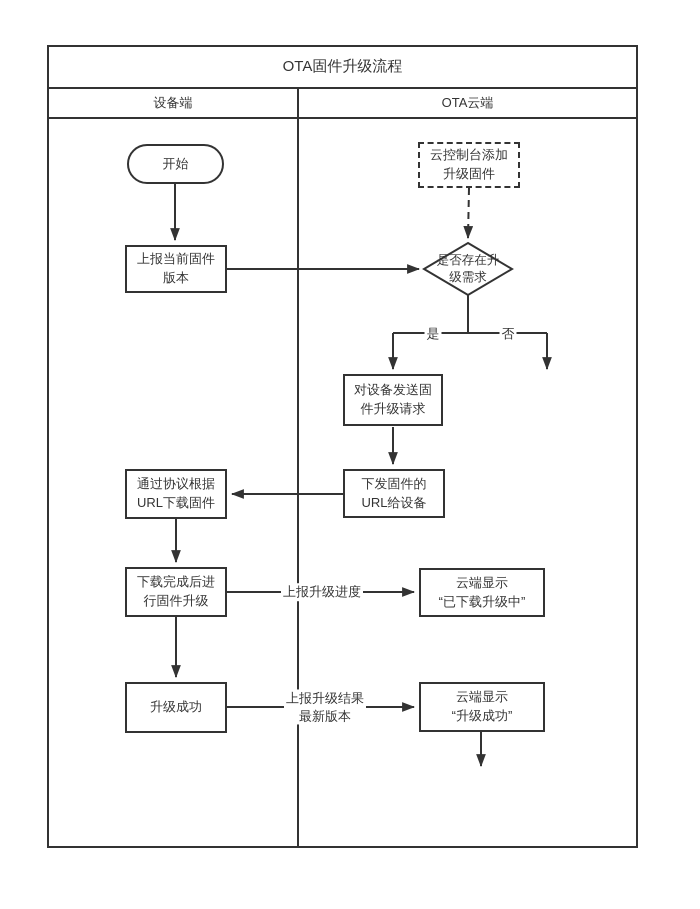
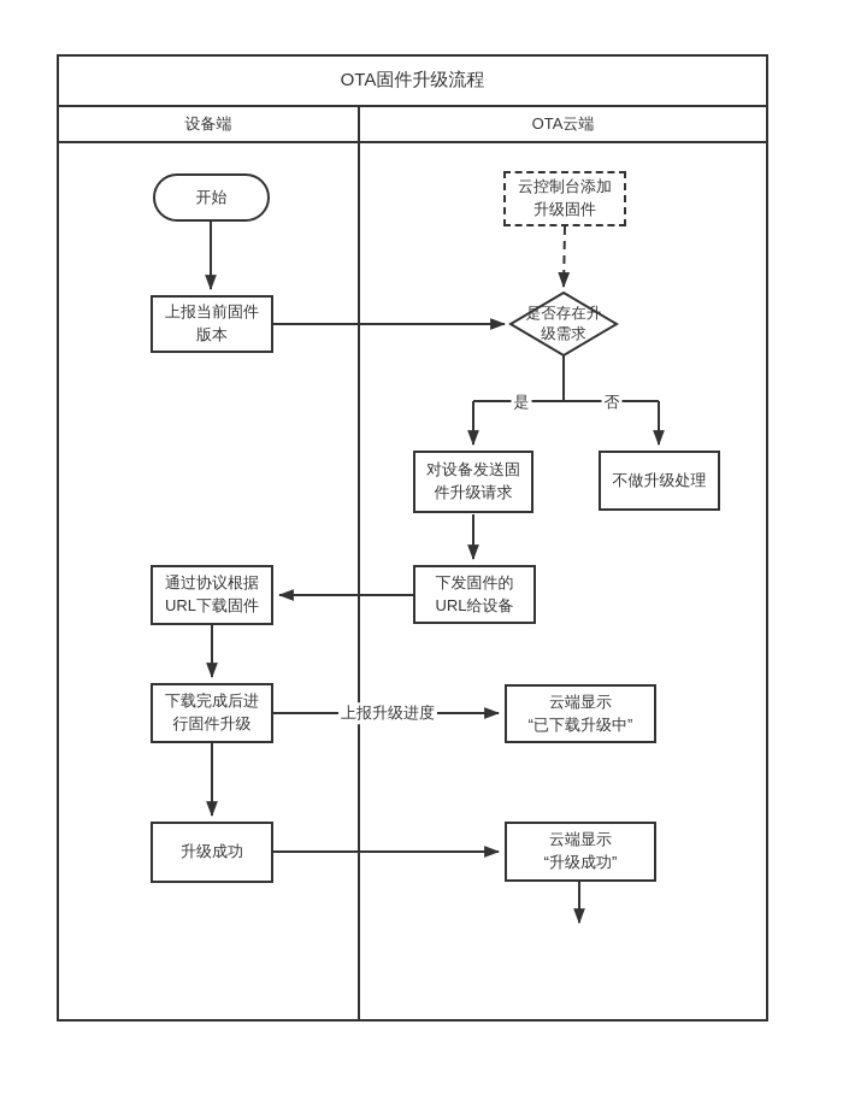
  OTA固件升级流程
  设备端
  OTA云端
  开始
  上报当前固件
  版本
  通过协议根据
  URL下载固件
  下载完成后进
  行固件升级
  升级成功
  云控制台添加
  升级固件
  是否存在升
  级需求
  对设备发送固
  件升级请求
+ 不做升级处理
  下发固件的
  URL给设备
  云端显示
  “已下载升级中”
  云端显示
  “升级成功”
  是
  否
  上报升级进度
- 上报升级结果
- 最新版本
